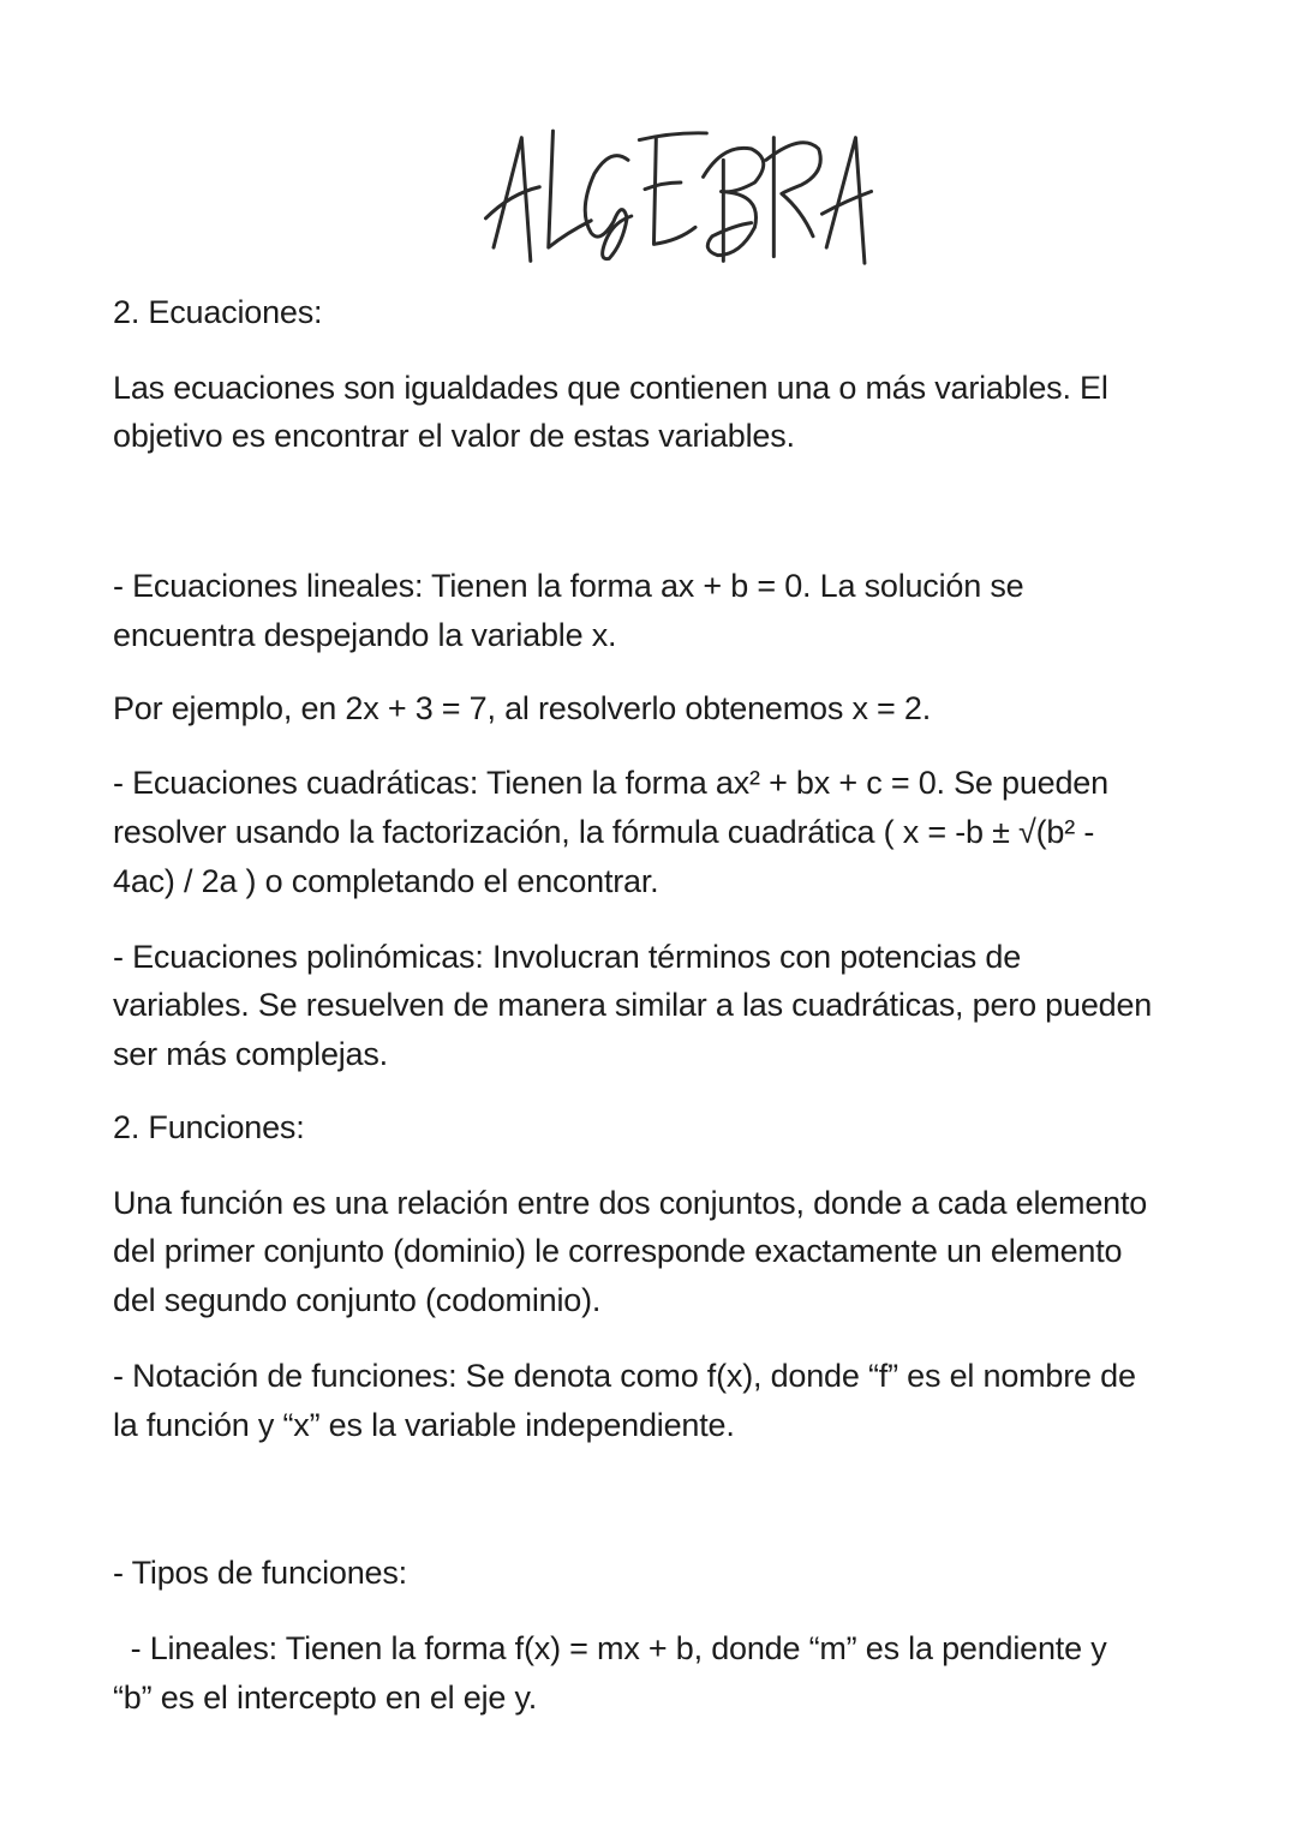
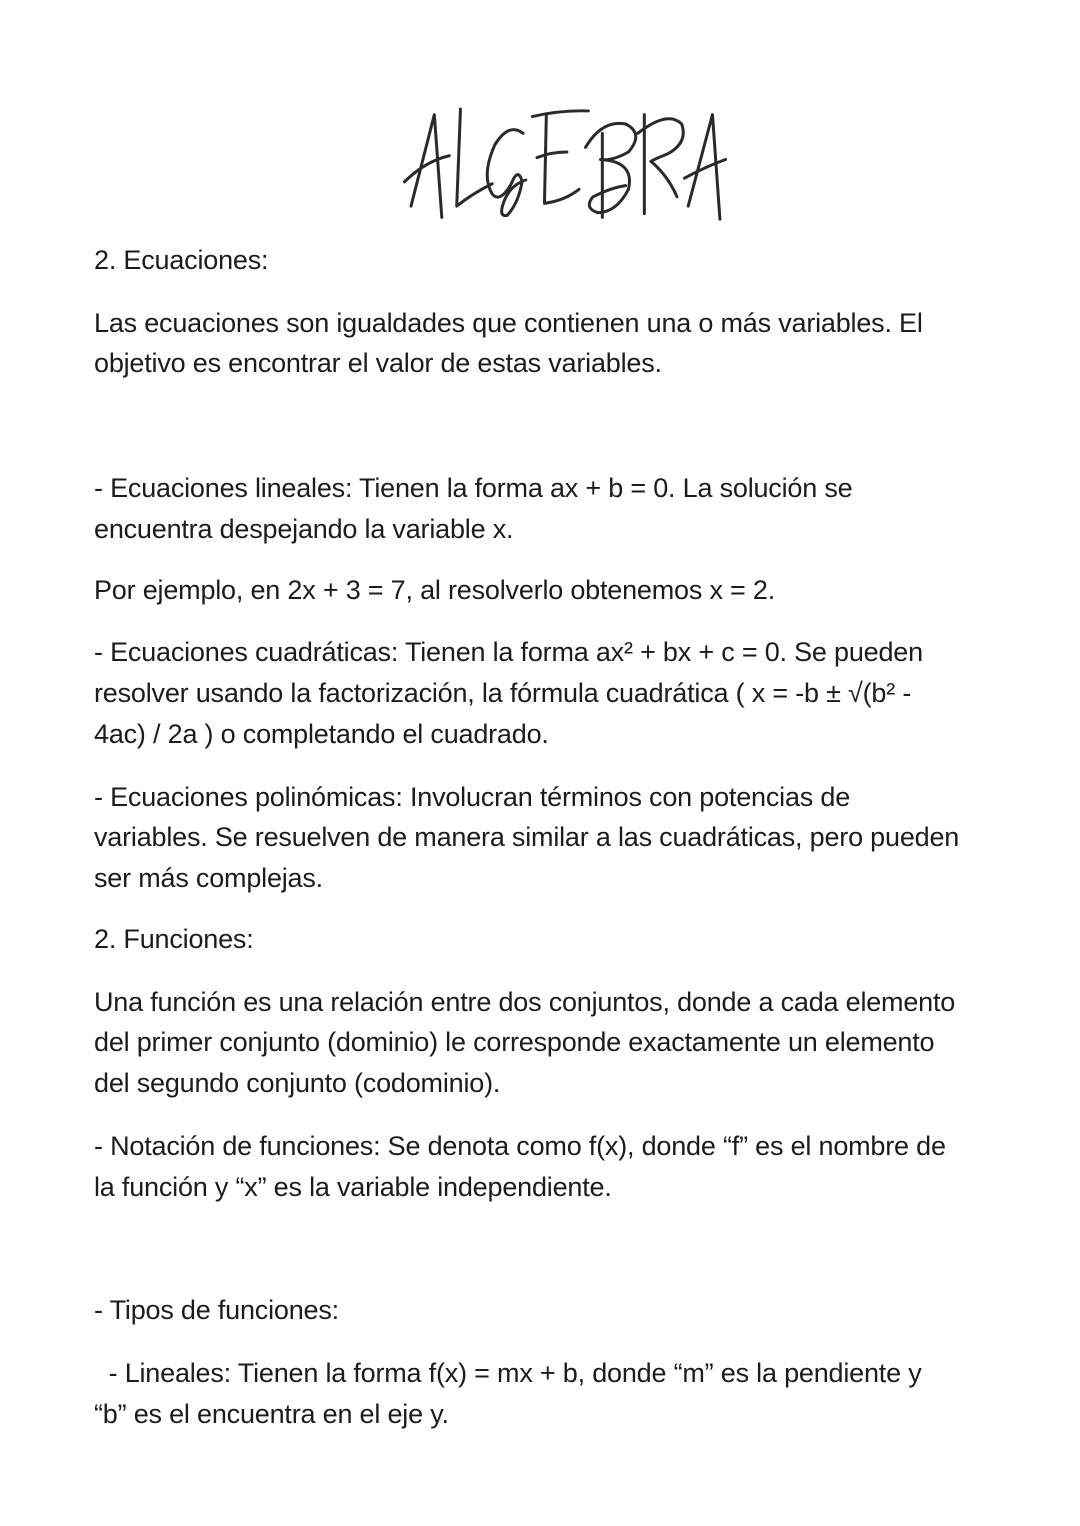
  2. Ecuaciones:
  Las ecuaciones son igualdades que contienen una o más variables. El
  objetivo es encontrar el valor de estas variables.
  - Ecuaciones lineales: Tienen la forma ax + b = 0. La solución se
  encuentra despejando la variable x.
  Por ejemplo, en 2x + 3 = 7, al resolverlo obtenemos x = 2.
  - Ecuaciones cuadráticas: Tienen la forma ax² + bx + c = 0. Se pueden
  resolver usando la factorización, la fórmula cuadrática ( x = -b ± √(b² -
- 4ac) / 2a ) o completando el encontrar.
+ 4ac) / 2a ) o completando el cuadrado.
  - Ecuaciones polinómicas: Involucran términos con potencias de
  variables. Se resuelven de manera similar a las cuadráticas, pero pueden
  ser más complejas.
  2. Funciones:
  Una función es una relación entre dos conjuntos, donde a cada elemento
  del primer conjunto (dominio) le corresponde exactamente un elemento
  del segundo conjunto (codominio).
  - Notación de funciones: Se denota como f(x), donde “f” es el nombre de
  la función y “x” es la variable independiente.
  - Tipos de funciones:
  - Lineales: Tienen la forma f(x) = mx + b, donde “m” es la pendiente y
- “b” es el intercepto en el eje y.
+ “b” es el encuentra en el eje y.
